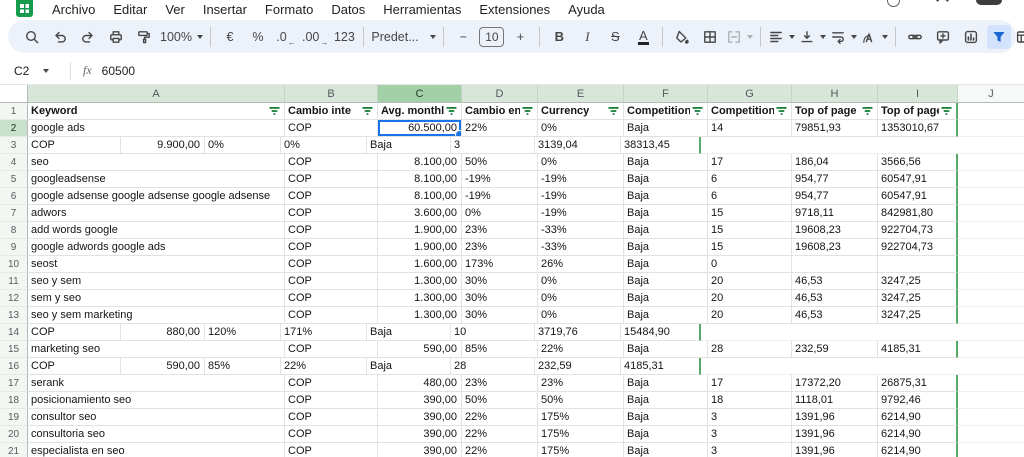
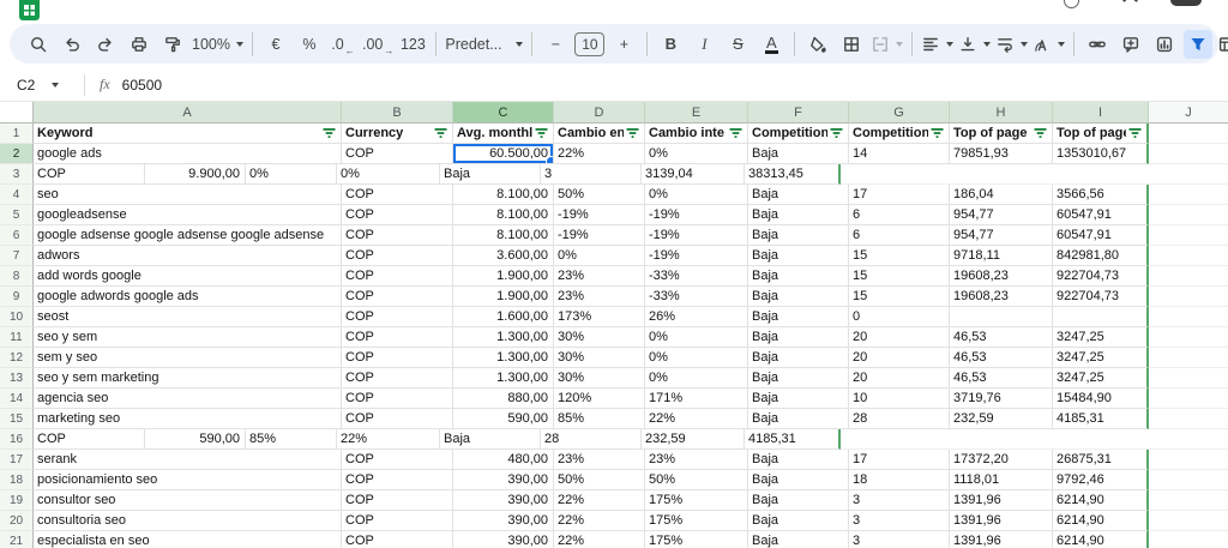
- Archivo
- Editar
- Ver
- Insertar
- Formato
- Datos
- Herramientas
- Extensiones
- Ayuda
  100%
  €
  %
  .0
  ←
  .00
  →
  123
  Predet...
  −
  10
  +
  B
  I
  S
  A
  C2
  fx
  60500
  A
  B
  C
  D
  E
  F
  G
  H
  I
  J
  1
  Keyword
- Cambio inte
+ Currency
  Avg. monthl
  Cambio en
- Currency
+ Cambio inte
  Competition
  Competition
  Top of page
  Top of pag
  2
  google ads
  COP
  60.500,00
  22%
  0%
  Baja
  14
  79851,93
  1353010,67
  3
  COP
  9.900,00
  0%
  0%
  Baja
  3
  3139,04
  38313,45
  4
  seo
  COP
  8.100,00
  50%
  0%
  Baja
  17
  186,04
  3566,56
  5
  googleadsense
  COP
  8.100,00
  -19%
  -19%
  Baja
  6
  954,77
  60547,91
  6
  google adsense google adsense google adsense
  COP
  8.100,00
  -19%
  -19%
  Baja
  6
  954,77
  60547,91
  7
  adwors
  COP
  3.600,00
  0%
  -19%
  Baja
  15
  9718,11
  842981,80
  8
  add words google
  COP
  1.900,00
  23%
  -33%
  Baja
  15
  19608,23
  922704,73
  9
  google adwords google ads
  COP
  1.900,00
  23%
  -33%
  Baja
  15
  19608,23
  922704,73
  10
  seost
  COP
  1.600,00
  173%
  26%
  Baja
  0
  11
  seo y sem
  COP
  1.300,00
  30%
  0%
  Baja
  20
  46,53
  3247,25
  12
  sem y seo
  COP
  1.300,00
  30%
  0%
  Baja
  20
  46,53
  3247,25
  13
  seo y sem marketing
  COP
  1.300,00
  30%
  0%
  Baja
  20
  46,53
  3247,25
  14
+ agencia seo
  COP
  880,00
  120%
  171%
  Baja
  10
  3719,76
  15484,90
  15
  marketing seo
  COP
  590,00
  85%
  22%
  Baja
  28
  232,59
  4185,31
  16
  COP
  590,00
  85%
  22%
  Baja
  28
  232,59
  4185,31
  17
  serank
  COP
  480,00
  23%
  23%
  Baja
  17
  17372,20
  26875,31
  18
  posicionamiento seo
  COP
  390,00
  50%
  50%
  Baja
  18
  1118,01
  9792,46
  19
  consultor seo
  COP
  390,00
  22%
  175%
  Baja
  3
  1391,96
  6214,90
  20
  consultoria seo
  COP
  390,00
  22%
  175%
  Baja
  3
  1391,96
  6214,90
  21
  especialista en seo
  COP
  390,00
  22%
  175%
  Baja
  3
  1391,96
  6214,90
